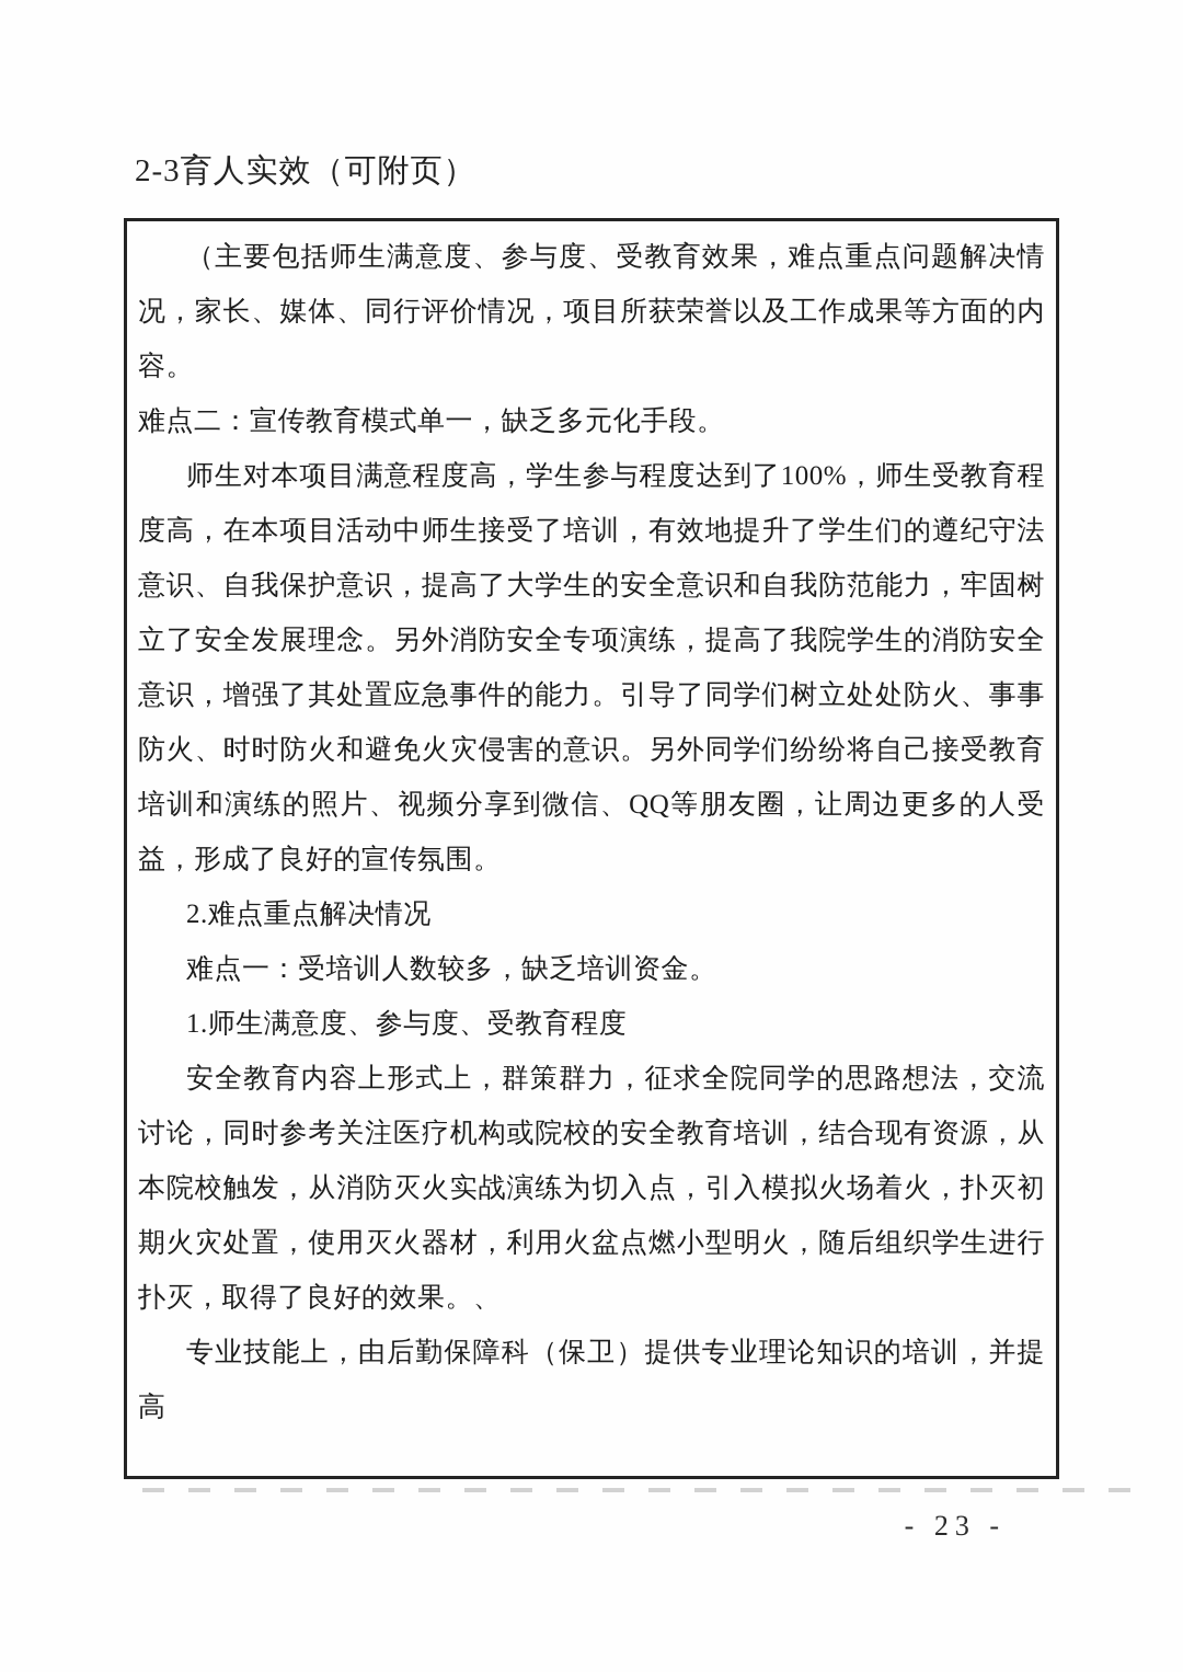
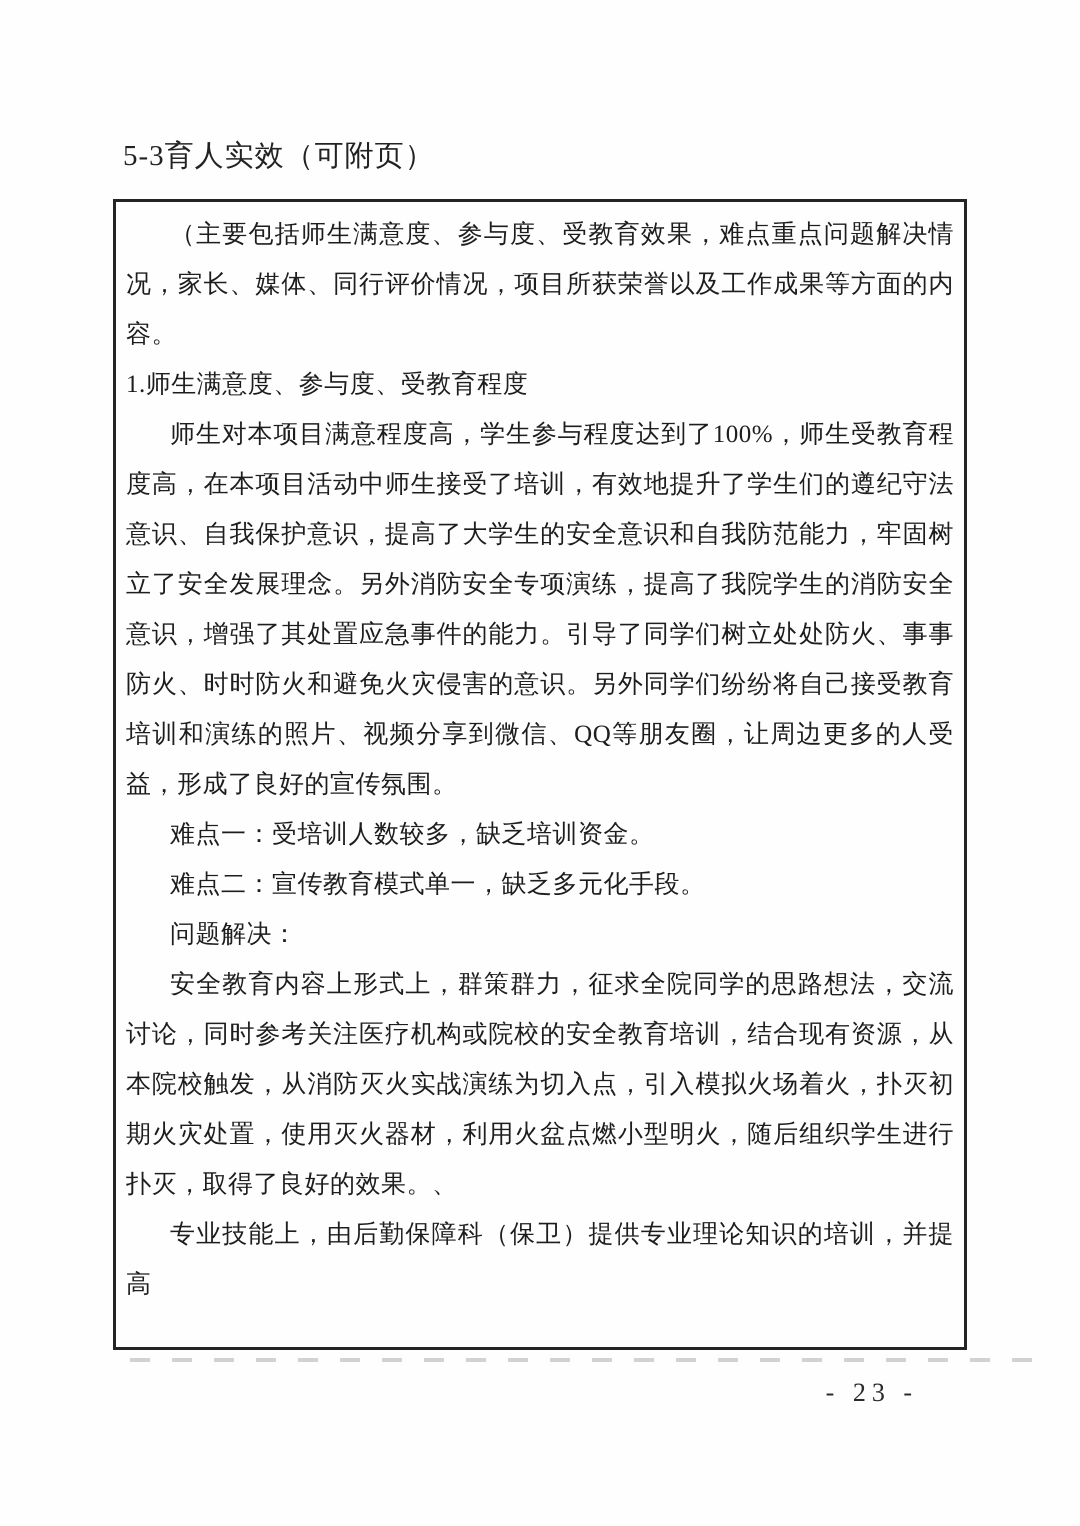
- 2-3育人实效（可附页）
+ 5-3育人实效（可附页）
  （主要包括师生满意度、参与度、受教育效果，难点重点问题解决情况，家长、媒体、同行评价情况，项目所获荣誉以及工作成果等方面的内容。
- 难点二：宣传教育模式单一，缺乏多元化手段。
+ 1.师生满意度、参与度、受教育程度
  师生对本项目满意程度高，学生参与程度达到了100%，师生受教育程度高，在本项目活动中师生接受了培训，有效地提升了学生们的遵纪守法意识、自我保护意识，提高了大学生的安全意识和自我防范能力，牢固树立了安全发展理念。另外消防安全专项演练，提高了我院学生的消防安全意识，增强了其处置应急事件的能力。引导了同学们树立处处防火、事事防火、时时防火和避免火灾侵害的意识。另外同学们纷纷将自己接受教育培训和演练的照片、视频分享到微信、QQ等朋友圈，让周边更多的人受益，形成了良好的宣传氛围。
- 2.难点重点解决情况
  难点一：受培训人数较多，缺乏培训资金。
- 1.师生满意度、参与度、受教育程度
+ 难点二：宣传教育模式单一，缺乏多元化手段。
+ 问题解决：
  安全教育内容上形式上，群策群力，征求全院同学的思路想法，交流讨论，同时参考关注医疗机构或院校的安全教育培训，结合现有资源，从本院校触发，从消防灭火实战演练为切入点，引入模拟火场着火，扑灭初期火灾处置，使用灭火器材，利用火盆点燃小型明火，随后组织学生进行扑灭，取得了良好的效果。、
  专业技能上，由后勤保障科（保卫）提供专业理论知识的培训，并提高
  - 23 -
